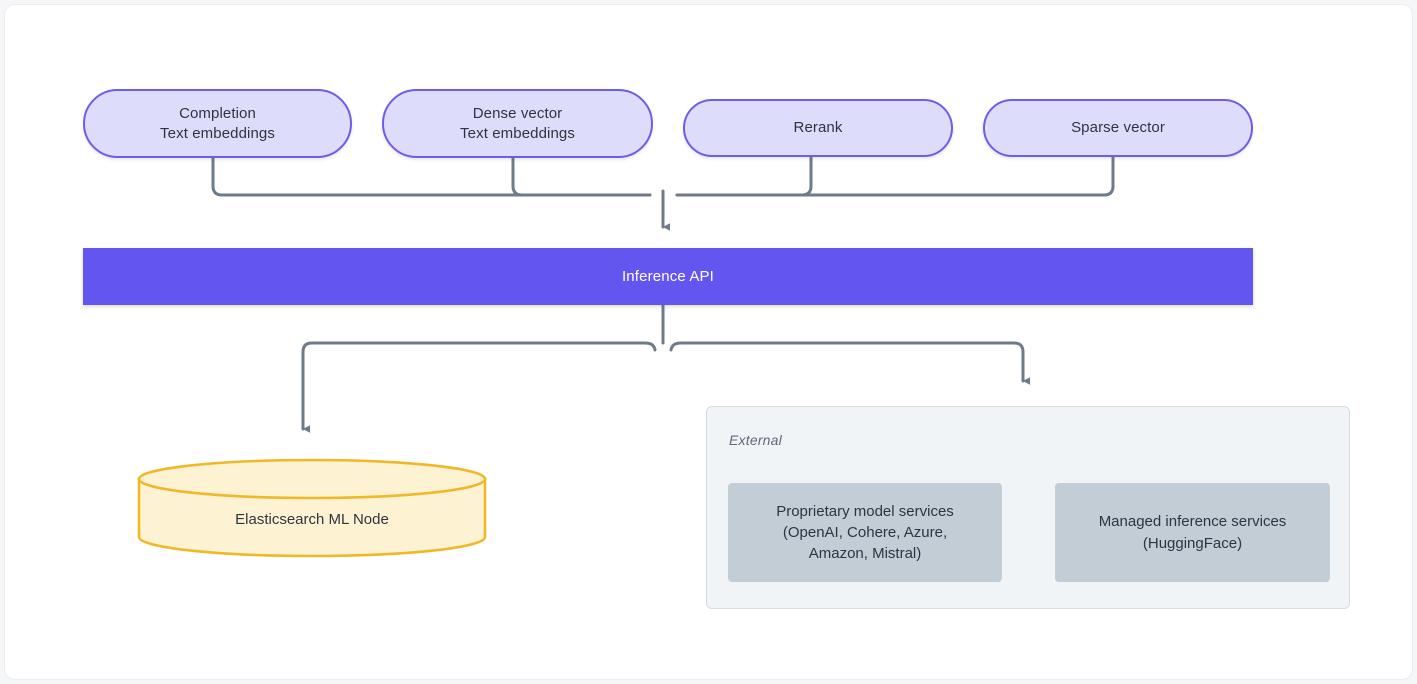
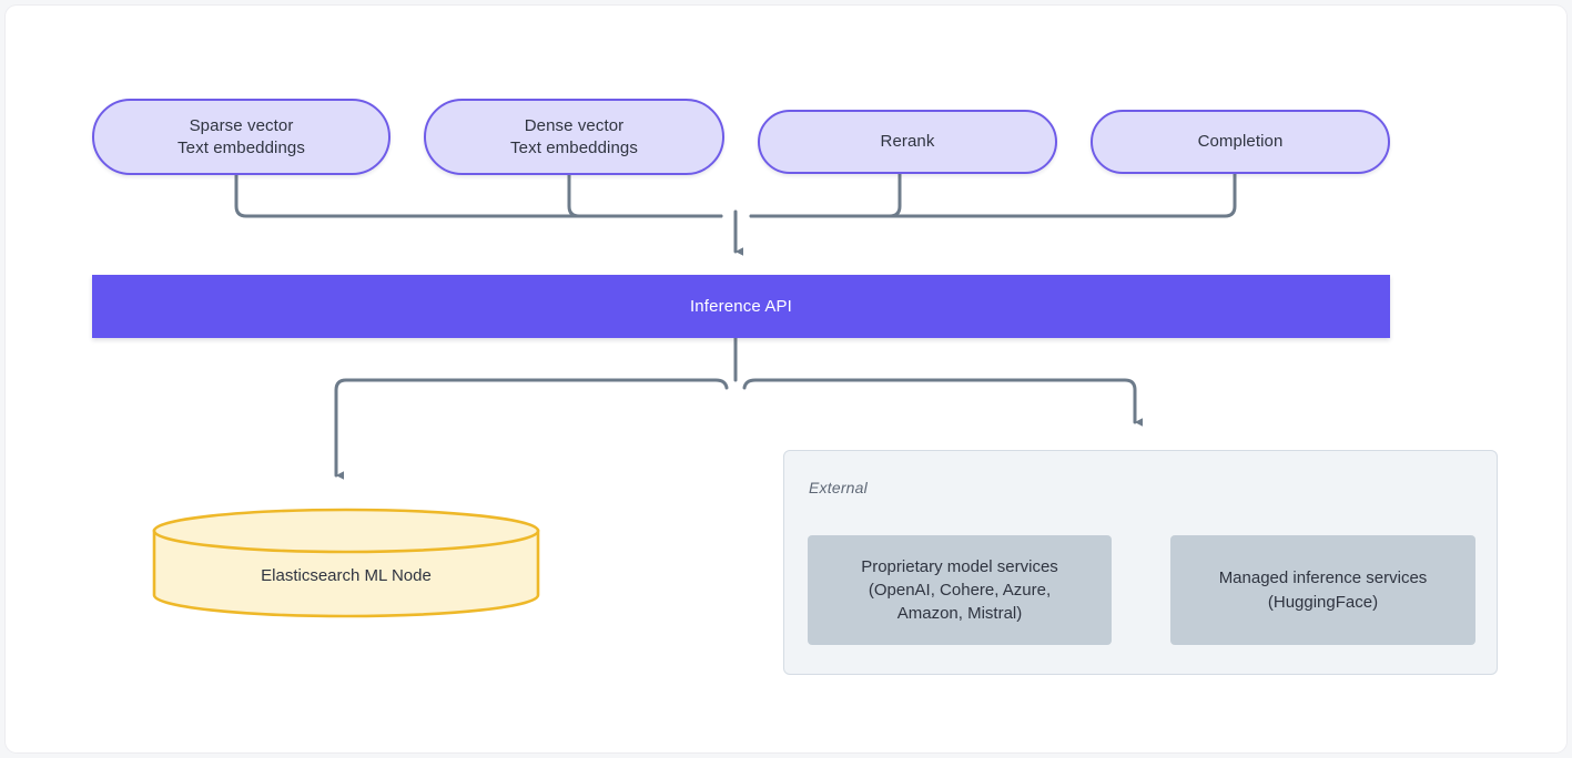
- Completion
+ Sparse vector
  Text embeddings
  Dense vector
  Text embeddings
  Rerank
- Sparse vector
+ Completion
  Inference API
  Elasticsearch ML Node
  External
  Proprietary model services
  (OpenAI, Cohere, Azure,
  Amazon, Mistral)
  Managed inference services
  (HuggingFace)
